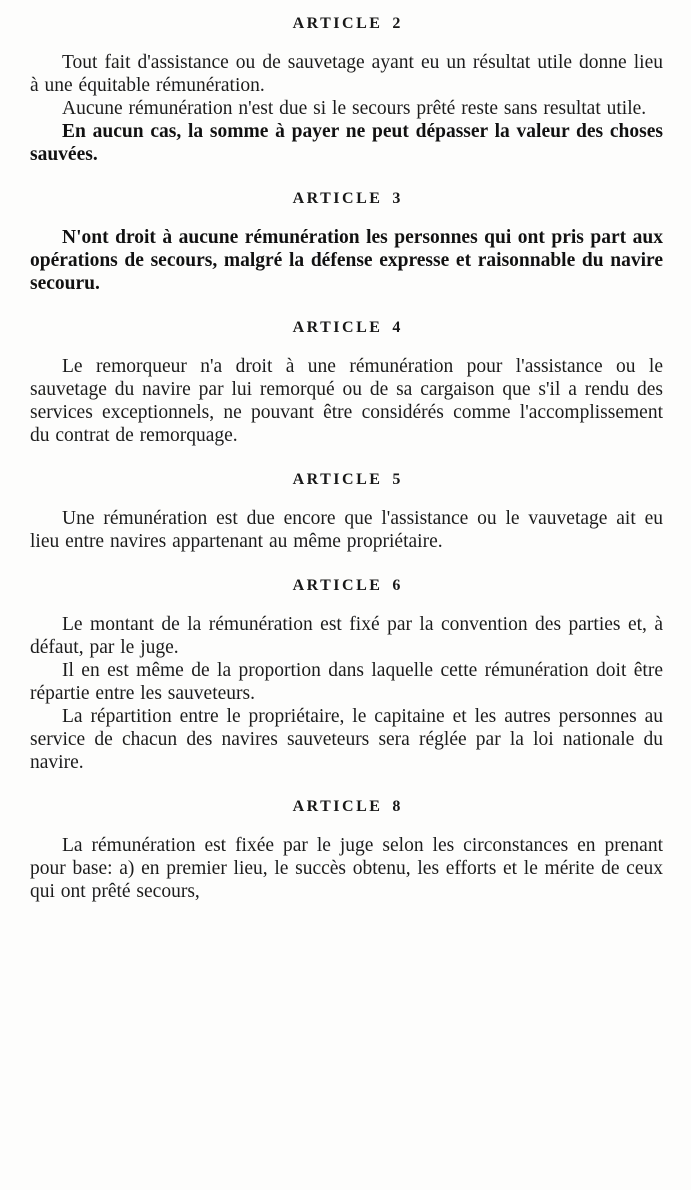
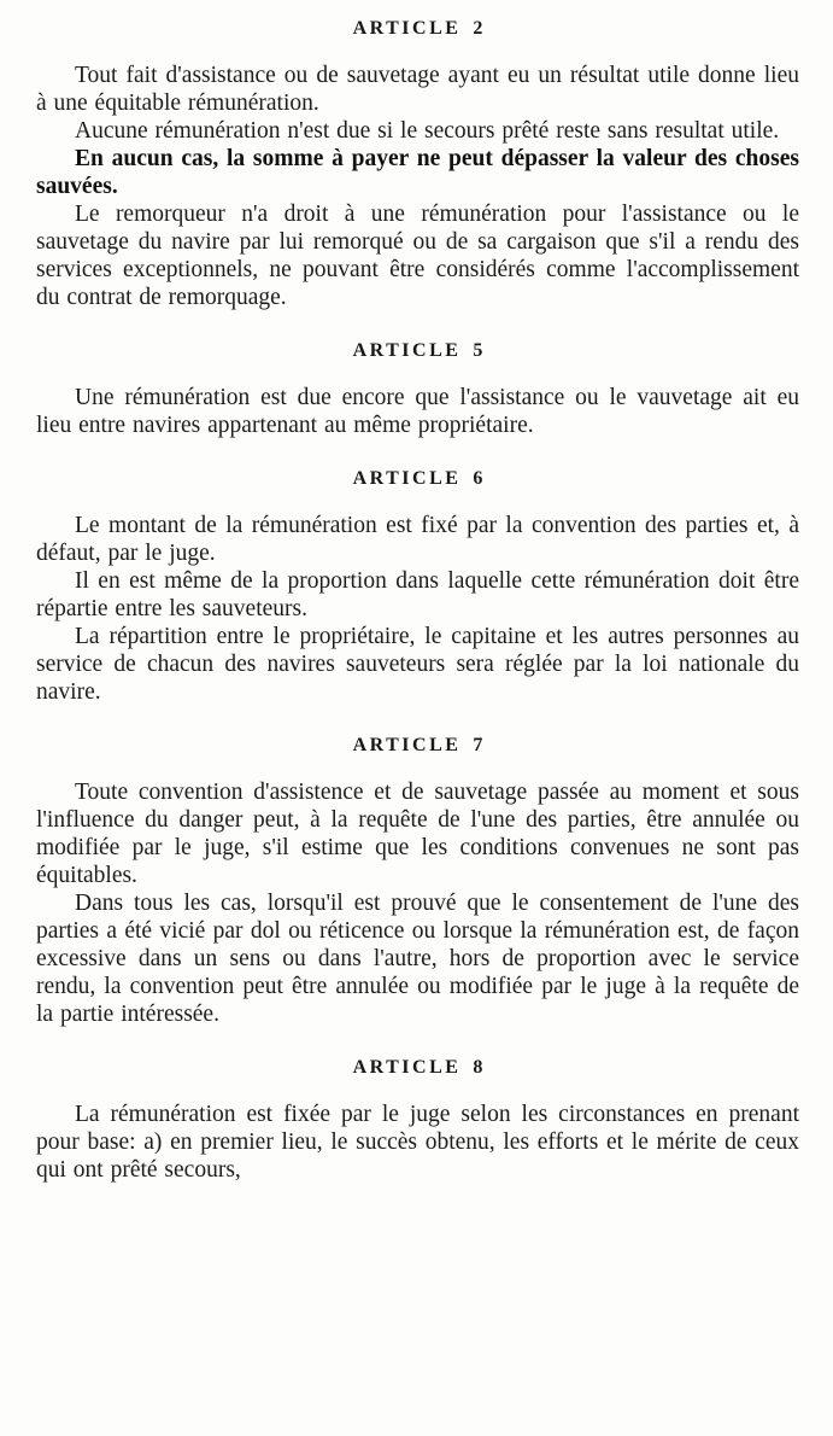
  ARTICLE 2
  Tout fait d'assistance ou de sauvetage ayant eu un résultat utile donne lieu à une équitable rémunération.
  Aucune rémunération n'est due si le secours prêté reste sans resultat utile.
  En aucun cas, la somme à payer ne peut dépasser la valeur des choses sauvées.
- ARTICLE 3
- N'ont droit à aucune rémunération les personnes qui ont pris part aux opérations de secours, malgré la défense expresse et raisonnable du navire secouru.
- ARTICLE 4
  Le remorqueur n'a droit à une rémunération pour l'assistance ou le sauvetage du navire par lui remorqué ou de sa cargaison que s'il a rendu des services exceptionnels, ne pouvant être considérés comme l'accomplissement du contrat de remorquage.
  ARTICLE 5
  Une rémunération est due encore que l'assistance ou le vauvetage ait eu lieu entre navires appartenant au même propriétaire.
  ARTICLE 6
  Le montant de la rémunération est fixé par la convention des parties et, à défaut, par le juge.
  Il en est même de la proportion dans laquelle cette rémunération doit être répartie entre les sauveteurs.
  La répartition entre le propriétaire, le capitaine et les autres personnes au service de chacun des navires sauveteurs sera réglée par la loi nationale du navire.
+ ARTICLE 7
+ Toute convention d'assistence et de sauvetage passée au moment et sous l'influence du danger peut, à la requête de l'une des parties, être annulée ou modifiée par le juge, s'il estime que les conditions convenues ne sont pas équitables.
+ Dans tous les cas, lorsqu'il est prouvé que le consentement de l'une des parties a été vicié par dol ou réticence ou lorsque la rémunération est, de façon excessive dans un sens ou dans l'autre, hors de proportion avec le service rendu, la convention peut être annulée ou modifiée par le juge à la requête de la partie intéressée.
  ARTICLE 8
  La rémunération est fixée par le juge selon les circonstances en prenant pour base: a) en premier lieu, le succès obtenu, les efforts et le mérite de ceux qui ont prêté secours,
